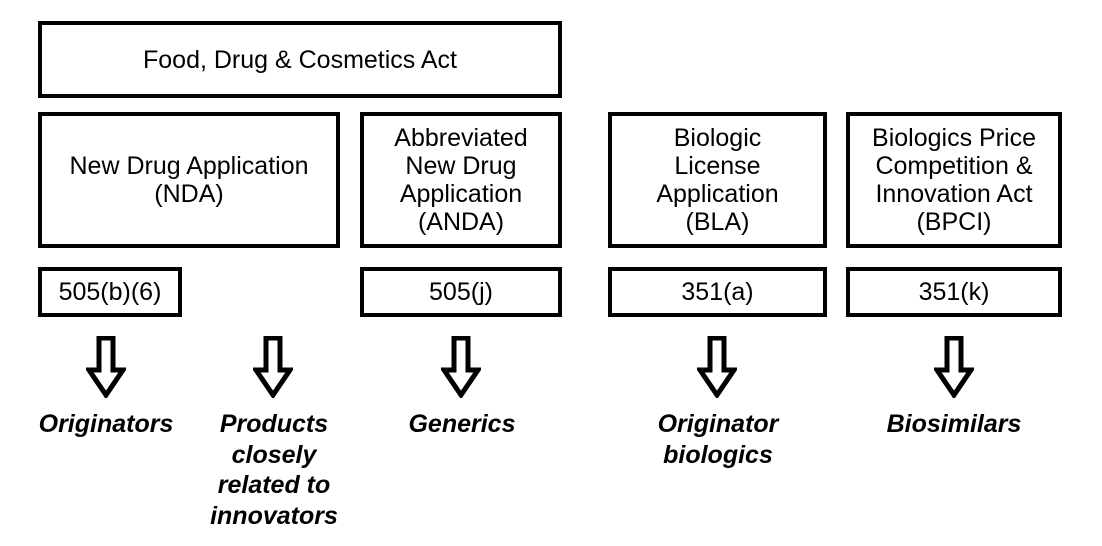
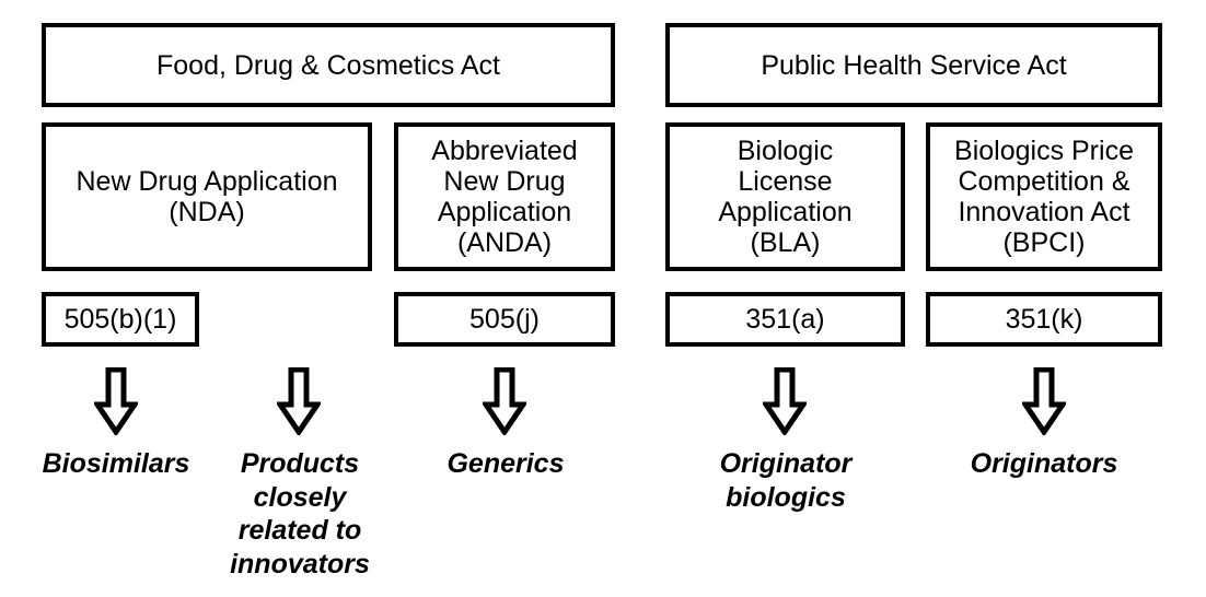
  Food, Drug & Cosmetics Act
+ Public Health Service Act
  New Drug Application
  (NDA)
  Abbreviated
  New Drug
  Application
  (ANDA)
  Biologic
  License
  Application
  (BLA)
  Biologics Price
  Competition &
  Innovation Act
  (BPCI)
- 505(b)(6)
+ 505(b)(1)
  505(j)
  351(a)
  351(k)
- Originators
+ Biosimilars
  Products
  closely
  related to
  innovators
  Generics
  Originator
  biologics
- Biosimilars
+ Originators
